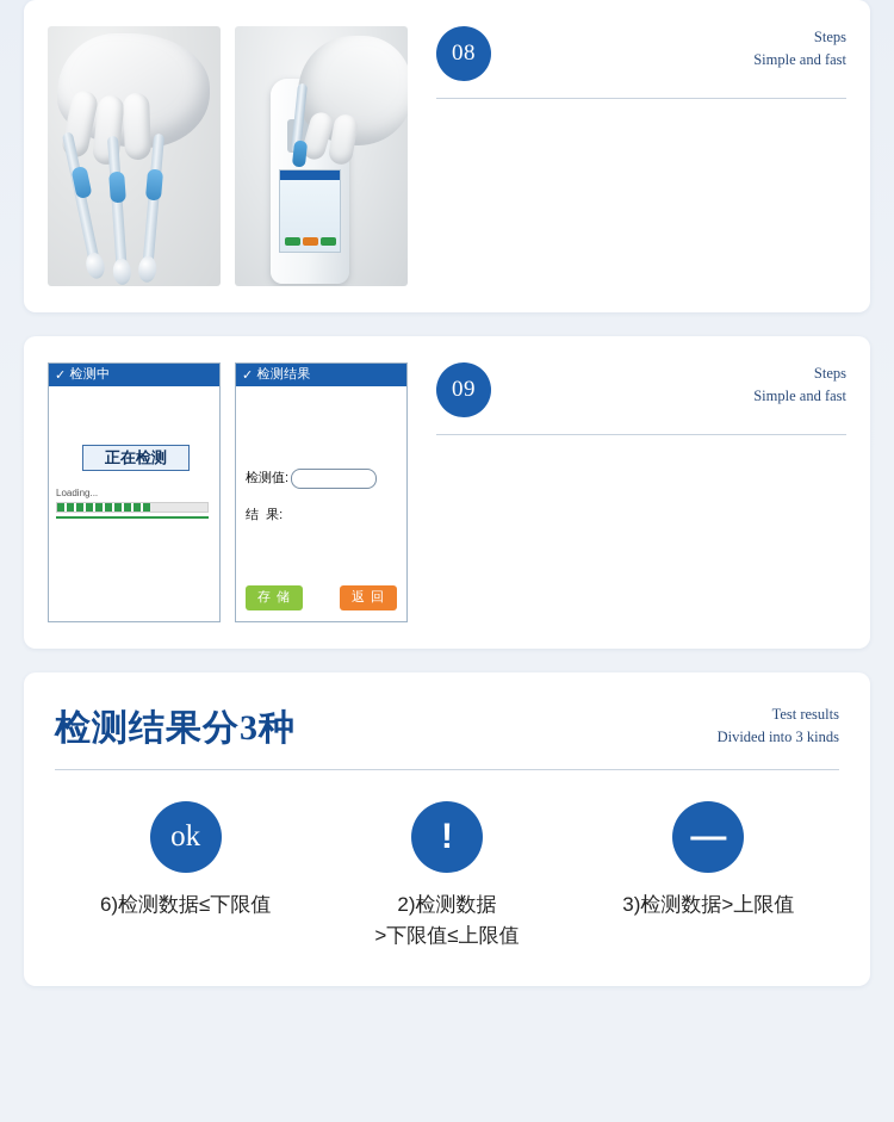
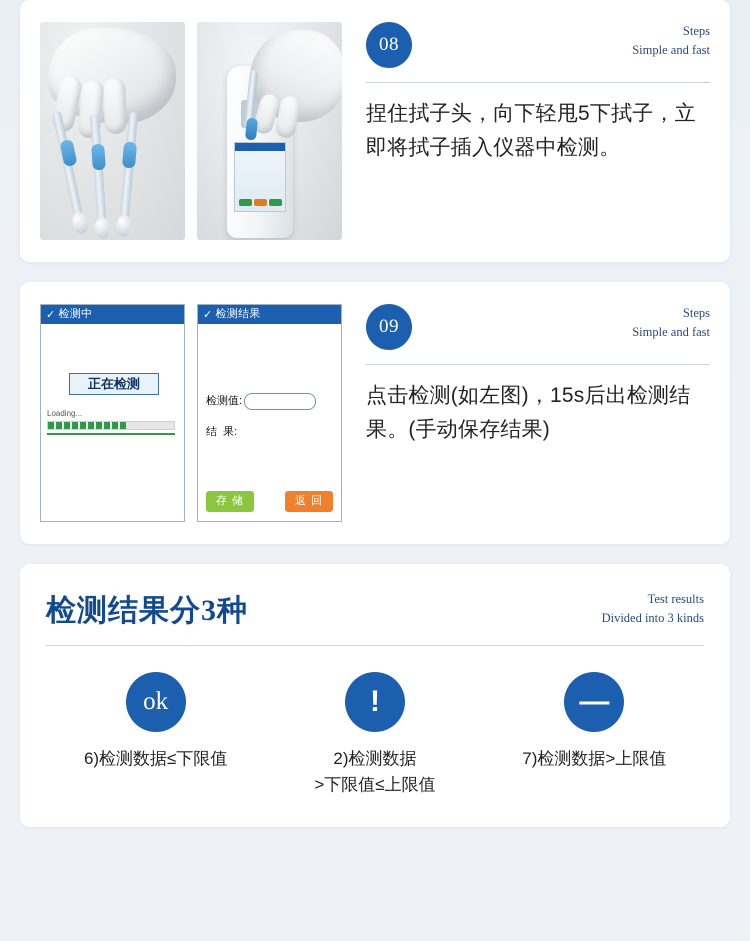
  08
  Steps
  Simple and fast
+ 捏住拭子头，向下轻甩5下拭子，立即将拭子插入仪器中检测。
  ✓
  检测中
  正在检测
  Loading...
  ✓
  检测结果
  检测值:
  结 果:
  存 储
  返 回
  09
  Steps
  Simple and fast
+ 点击检测(如左图)，15s后出检测结果。(手动保存结果)
  检测结果分3种
  Test results
  Divided into 3 kinds
  ok
  6)检测数据≤下限值
  !
  2)检测数据
  >下限值≤上限值
  —
- 3)检测数据>上限值
+ 7)检测数据>上限值
